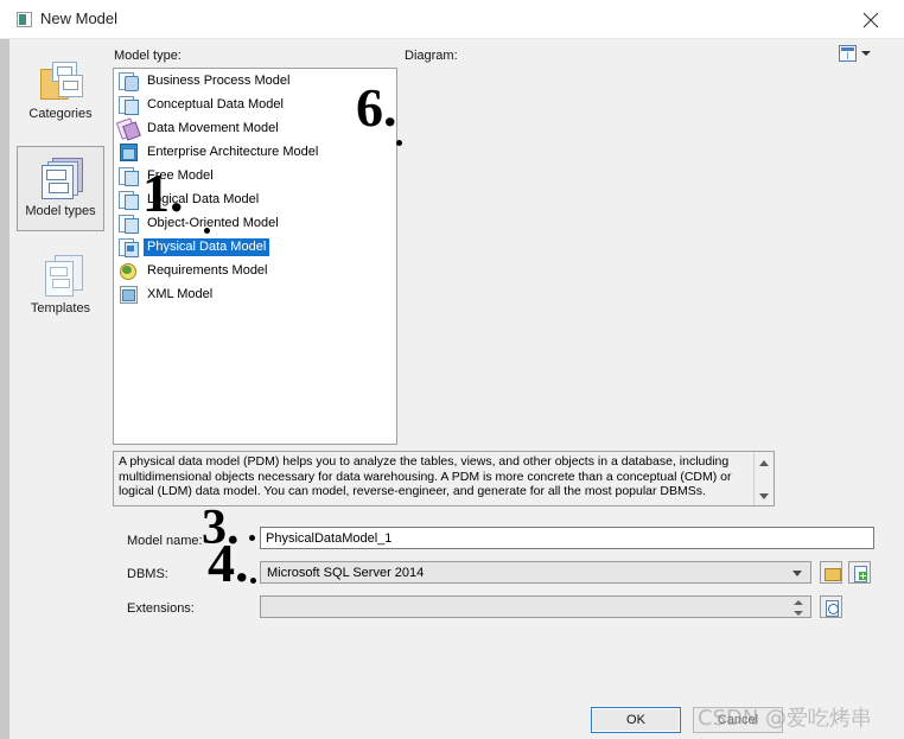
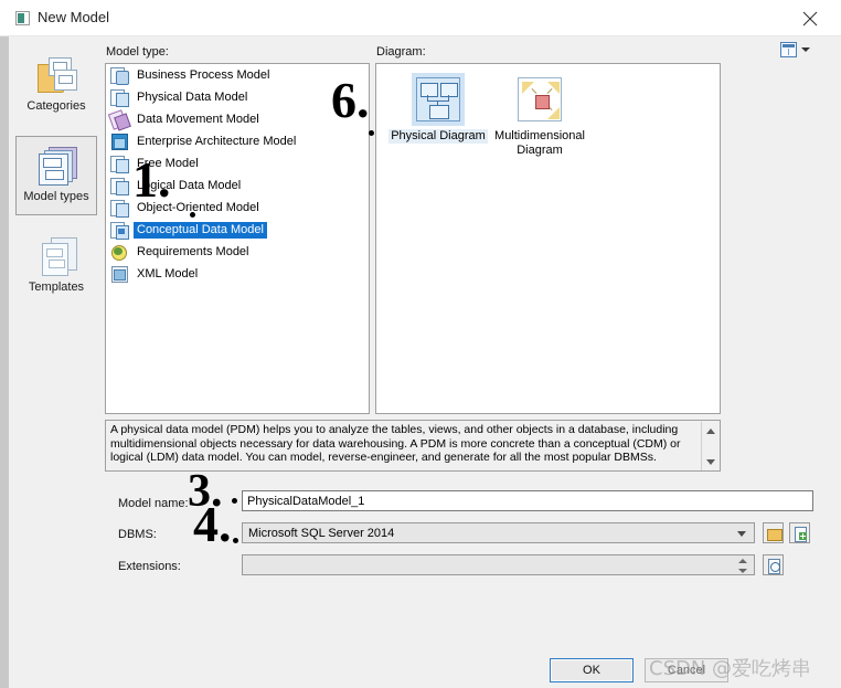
  New Model
  Categories
  Model types
  Templates
  Model type:
  Diagram:
  Business Process Model
- Conceptual Data Model
+ Physical Data Model
  Data Movement Model
  Enterprise Architecture Model
  Free Model
  Logical Data Model
  Object-Oriented Model
- Physical Data Model
+ Conceptual Data Model
  Requirements Model
  XML Model
+ Physical Diagram
+ Multidimensional Diagram
  A physical data model (PDM) helps you to analyze the tables, views, and other objects in a database, including multidimensional objects necessary for data warehousing. A PDM is more concrete than a conceptual (CDM) or logical (LDM) data model. You can model, reverse-engineer, and generate for all the most popular DBMSs.
  Model name:
  PhysicalDataModel_1
  DBMS:
  Microsoft SQL Server 2014
  Extensions:
  OK
  Cancel
  1.
  6.
  3.
  4.
  CSDN @爱吃烤串
